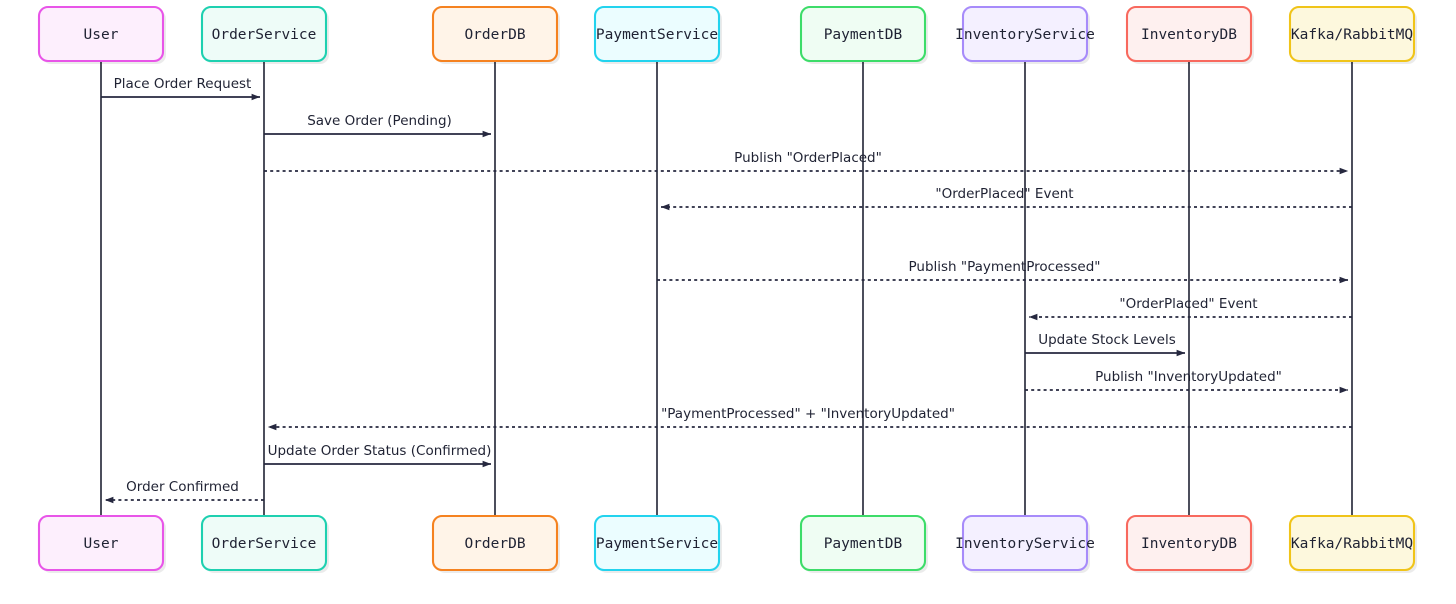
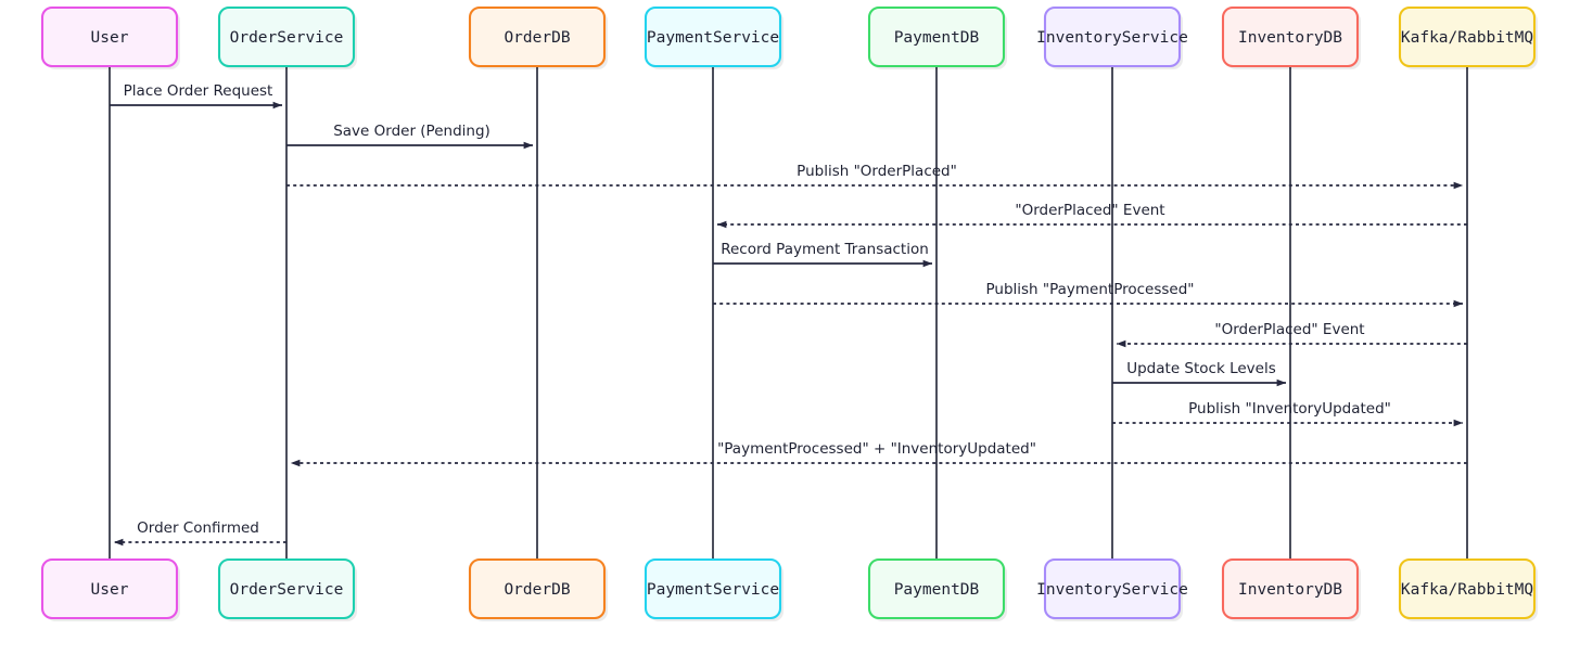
  Place Order Request
  Save Order (Pending)
  Publish "OrderPlaced"
  "OrderPlaced" Event
+ Record Payment Transaction
  Publish "PaymentProcessed"
  "OrderPlaced" Event
  Update Stock Levels
  Publish "InventoryUpdated"
  "PaymentProcessed" + "InventoryUpdated"
- Update Order Status (Confirmed)
  Order Confirmed
  User
  User
  OrderService
  OrderService
  OrderDB
  OrderDB
  PaymentService
  PaymentService
  PaymentDB
  PaymentDB
  InventoryService
  InventoryService
  InventoryDB
  InventoryDB
  Kafka/RabbitMQ
  Kafka/RabbitMQ
